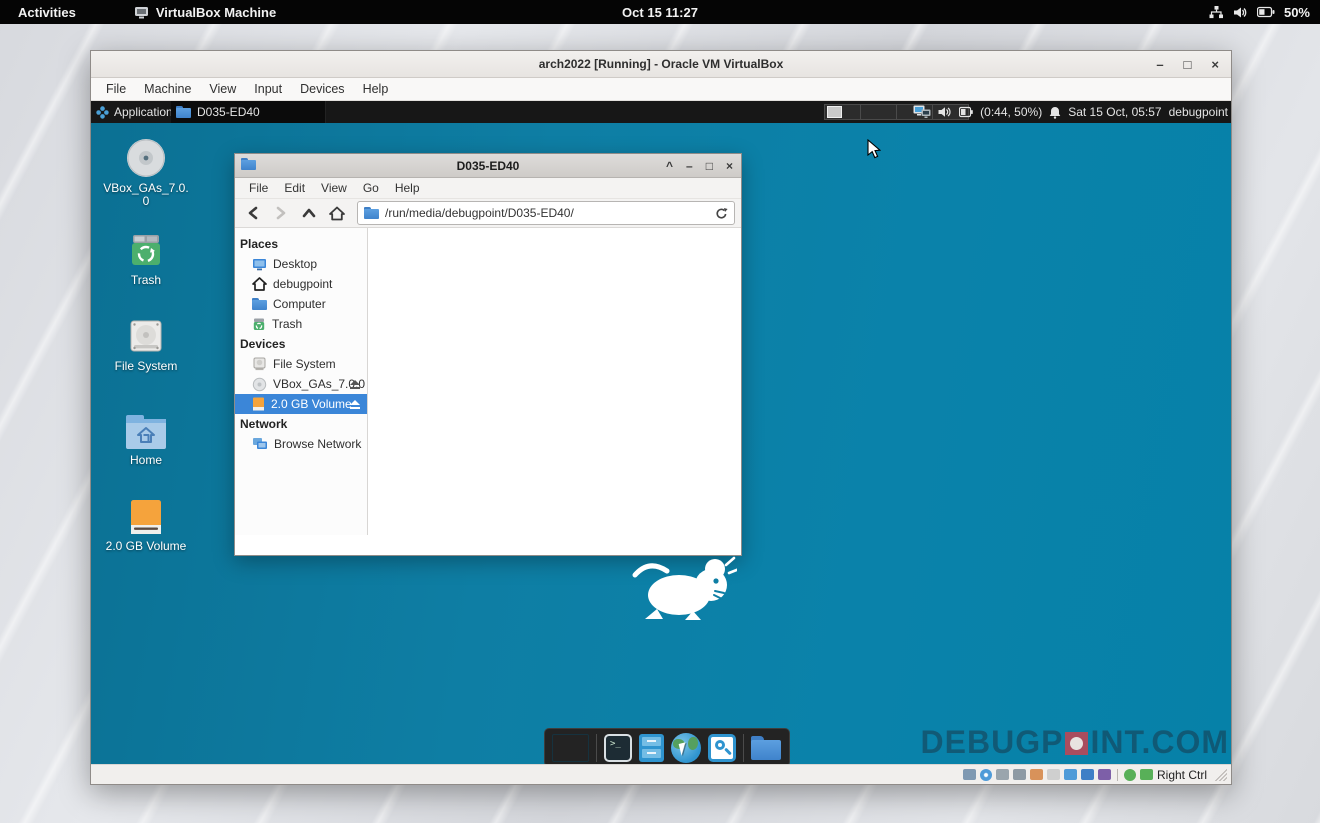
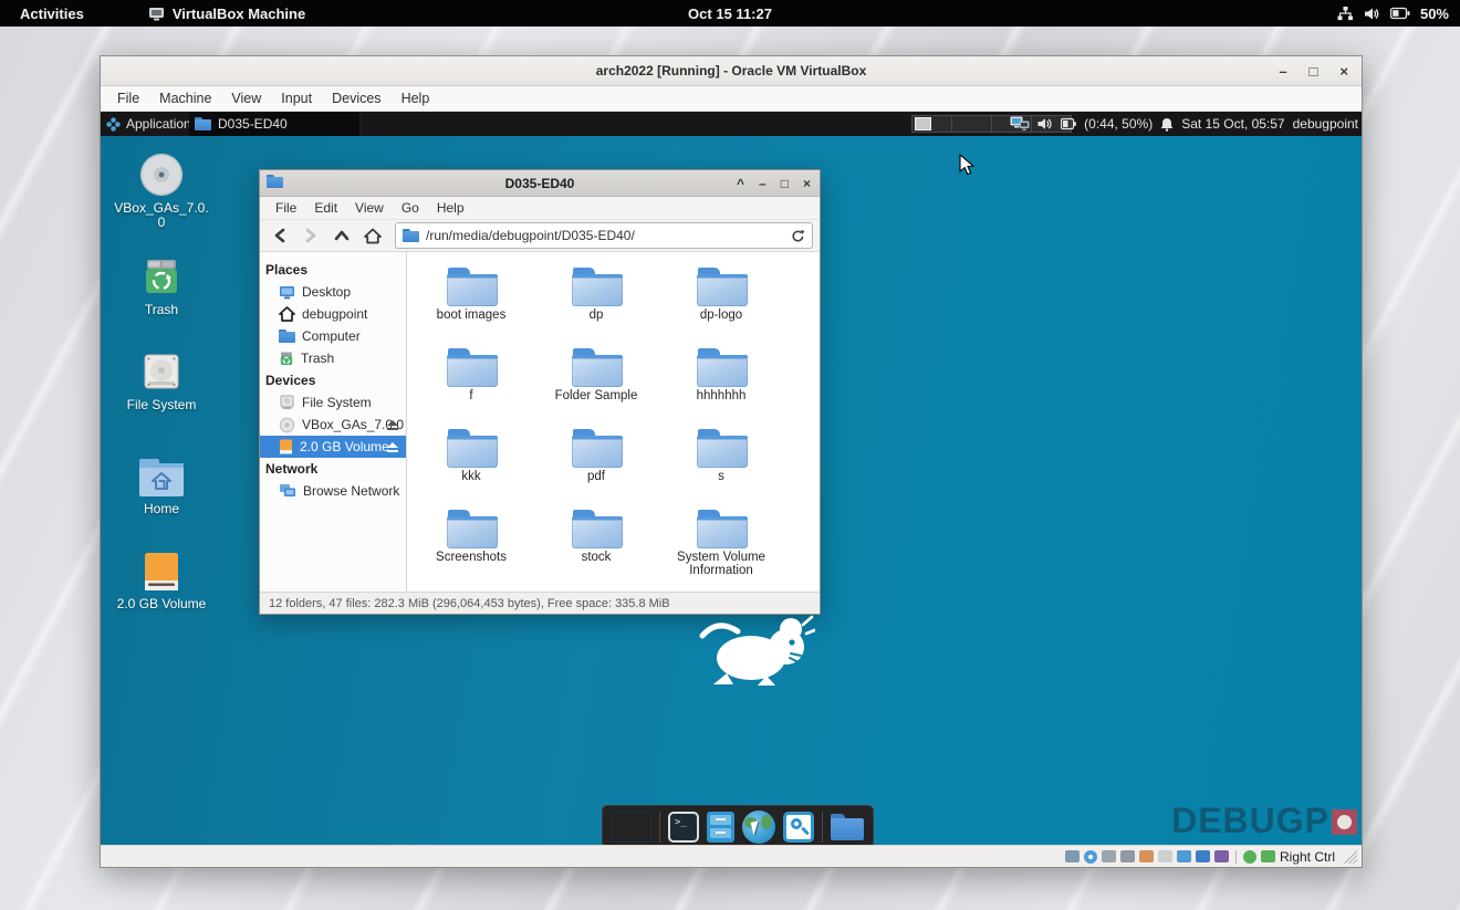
  Activities
  VirtualBox Machine
  Oct 15 11:27
  50%
  arch2022 [Running] - Oracle VM VirtualBox
  –
  □
  ×
  File
  Machine
  View
  Input
  Devices
  Help
  Application
  D035-ED40
  (0:44, 50%)
  Sat 15 Oct, 05:57
  debugpoint
  VBox_GAs_7.0.0
  Trash
  File System
  Home
  2.0 GB Volume
  D035-ED40
  ^
  –
  □
  ×
  File
  Edit
  View
  Go
  Help
  /run/media/debugpoint/D035-ED40/
  Places
  Desktop
  debugpoint
  Computer
  Trash
  Devices
  File System
  VBox_GAs_7.0
  2.0 GB Volume
  Network
  Browse Network
+ boot images
+ dp
+ dp-logo
+ f
+ Folder Sample
+ hhhhhhh
+ kkk
+ pdf
+ s
+ Screenshots
+ stock
+ System Volume Information
+ 12 folders, 47 files: 282.3 MiB (296,064,453 bytes), Free space: 335.8 MiB
  >_
  DEBUGP
- INT.COM
  Right Ctrl
